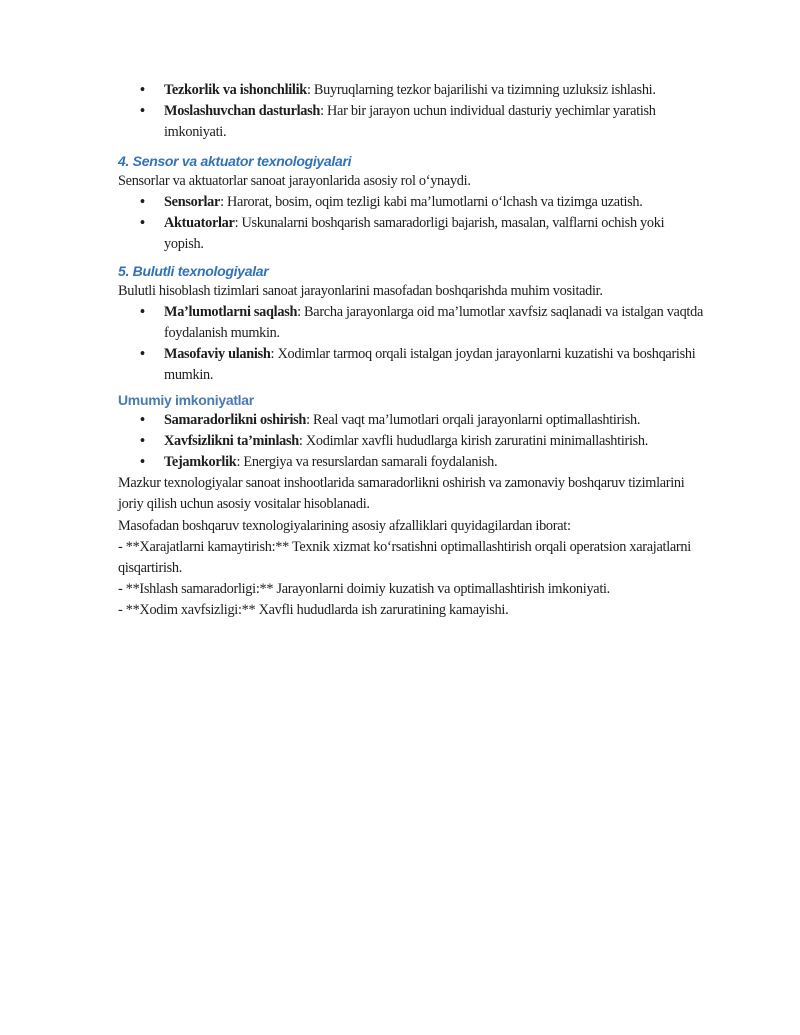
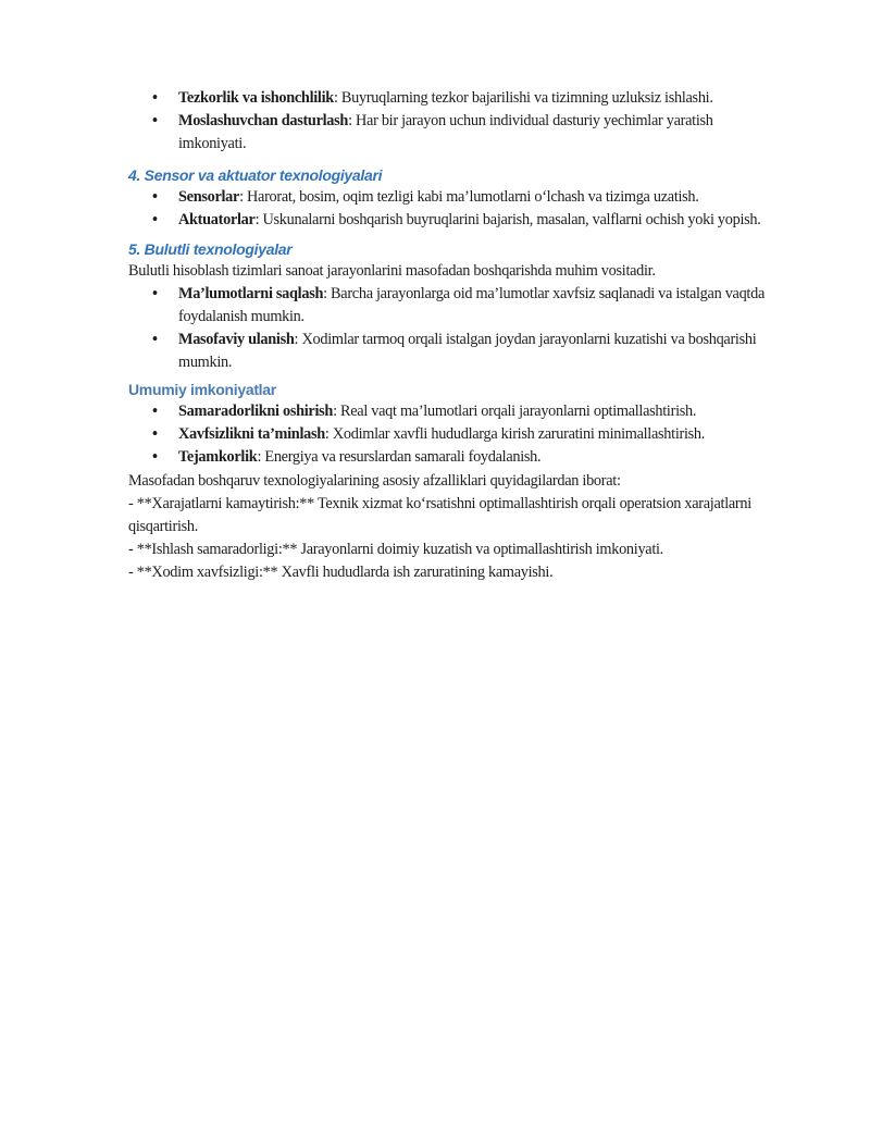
  Tezkorlik va ishonchlilik: Buyruqlarning tezkor bajarilishi va tizimning uzluksiz ishlashi.
  Moslashuvchan dasturlash: Har bir jarayon uchun individual dasturiy yechimlar yaratish imkoniyati.
  4. Sensor va aktuator texnologiyalari
- Sensorlar va aktuatorlar sanoat jarayonlarida asosiy rol oʻynaydi.
  Sensorlar: Harorat, bosim, oqim tezligi kabi ma’lumotlarni oʻlchash va tizimga uzatish.
- Aktuatorlar: Uskunalarni boshqarish samaradorligi bajarish, masalan, valflarni ochish yoki yopish.
+ Aktuatorlar: Uskunalarni boshqarish buyruqlarini bajarish, masalan, valflarni ochish yoki yopish.
  5. Bulutli texnologiyalar
  Bulutli hisoblash tizimlari sanoat jarayonlarini masofadan boshqarishda muhim vositadir.
  Ma’lumotlarni saqlash: Barcha jarayonlarga oid ma’lumotlar xavfsiz saqlanadi va istalgan vaqtda foydalanish mumkin.
  Masofaviy ulanish: Xodimlar tarmoq orqali istalgan joydan jarayonlarni kuzatishi va boshqarishi mumkin.
  Umumiy imkoniyatlar
  Samaradorlikni oshirish: Real vaqt ma’lumotlari orqali jarayonlarni optimallashtirish.
  Xavfsizlikni ta’minlash: Xodimlar xavfli hududlarga kirish zaruratini minimallashtirish.
  Tejamkorlik: Energiya va resurslardan samarali foydalanish.
- Mazkur texnologiyalar sanoat inshootlarida samaradorlikni oshirish va zamonaviy boshqaruv tizimlarini joriy qilish uchun asosiy vositalar hisoblanadi.
  Masofadan boshqaruv texnologiyalarining asosiy afzalliklari quyidagilardan iborat:
  - **Xarajatlarni kamaytirish:** Texnik xizmat koʻrsatishni optimallashtirish orqali operatsion xarajatlarni qisqartirish.
  - **Ishlash samaradorligi:** Jarayonlarni doimiy kuzatish va optimallashtirish imkoniyati.
  - **Xodim xavfsizligi:** Xavfli hududlarda ish zaruratining kamayishi.
